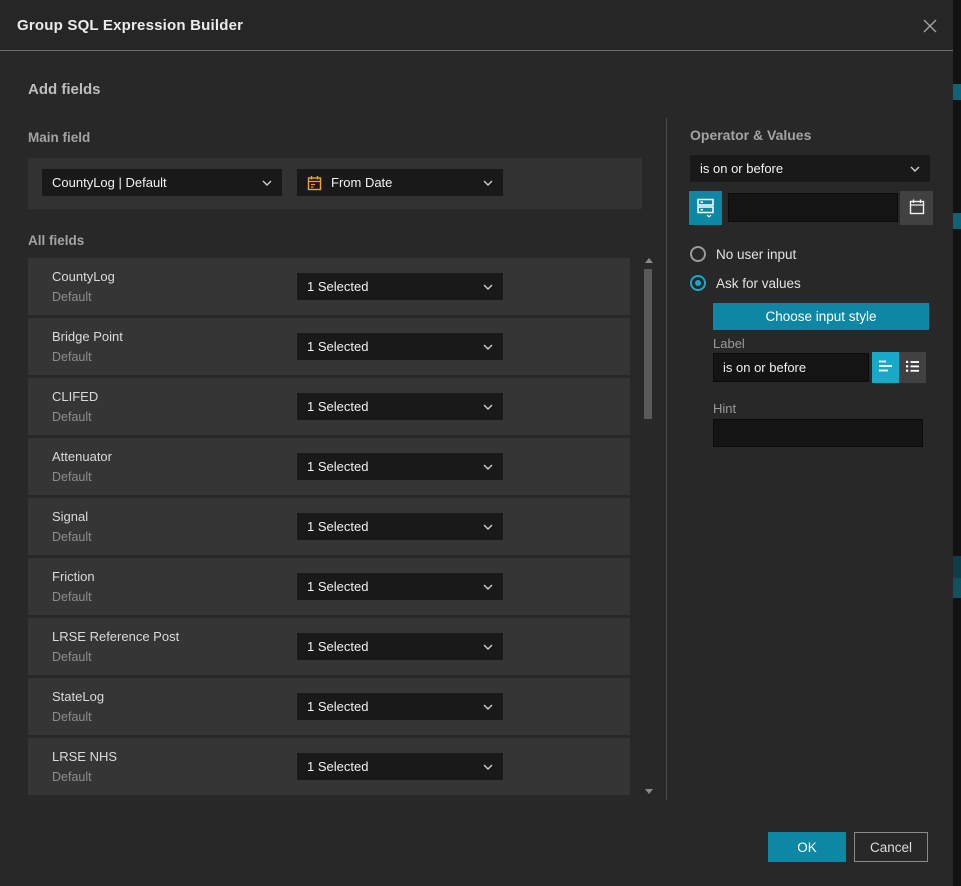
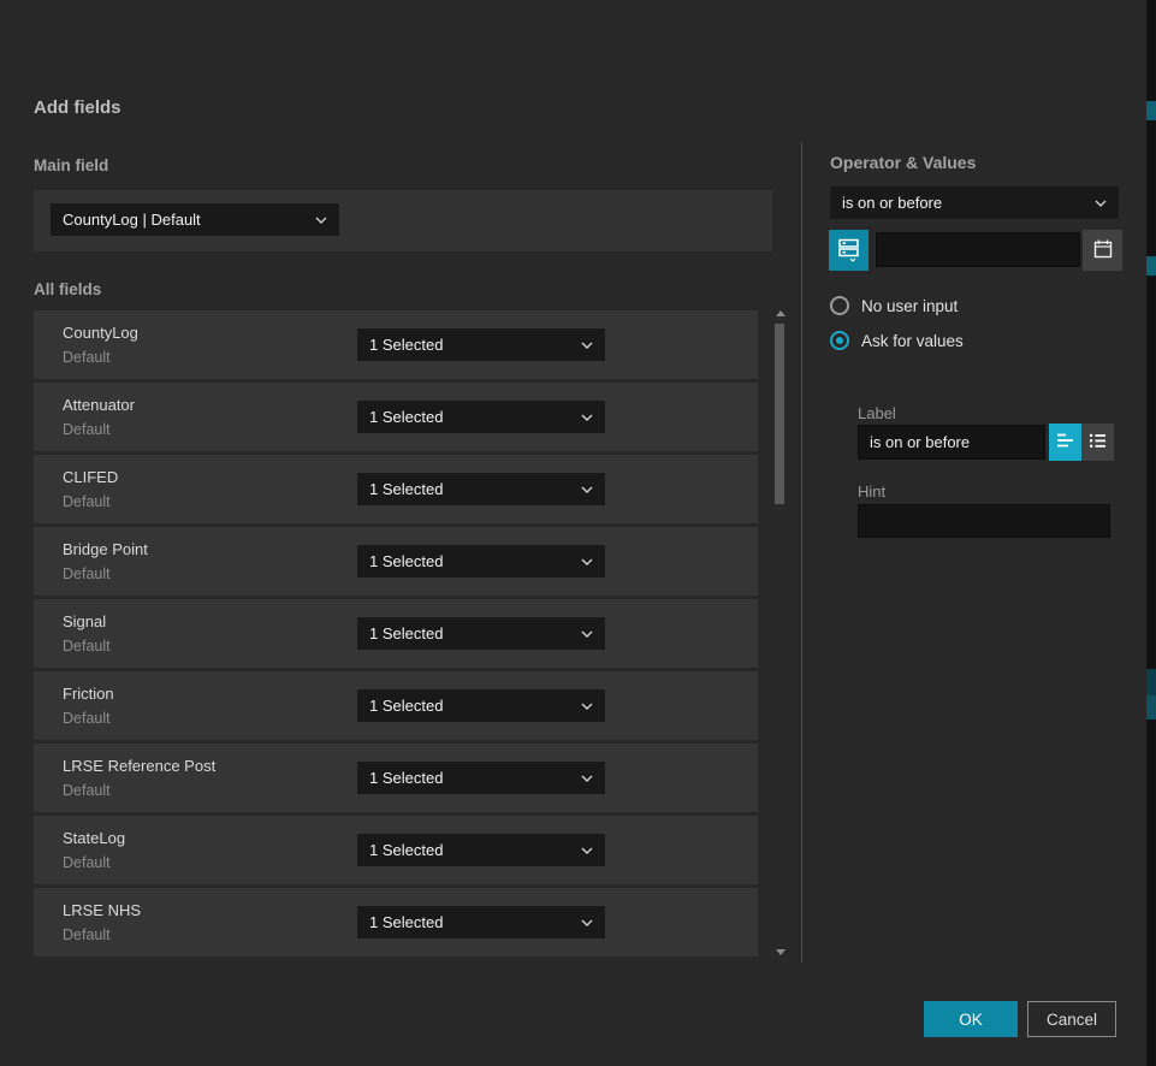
- Group SQL Expression Builder
  Add fields
  Main field
  All fields
  Operator & Values
  CountyLog | Default
- From Date
  CountyLog
  Default
  1 Selected
- Bridge Point
+ Attenuator
  Default
  1 Selected
  CLIFED
  Default
  1 Selected
- Attenuator
+ Bridge Point
  Default
  1 Selected
  Signal
  Default
  1 Selected
  Friction
  Default
  1 Selected
  LRSE Reference Post
  Default
  1 Selected
  StateLog
  Default
  1 Selected
  LRSE NHS
  Default
  1 Selected
  is on or before
  No user input
  Ask for values
- Choose input style
  Label
  is on or before
  Hint
  OK
  Cancel
